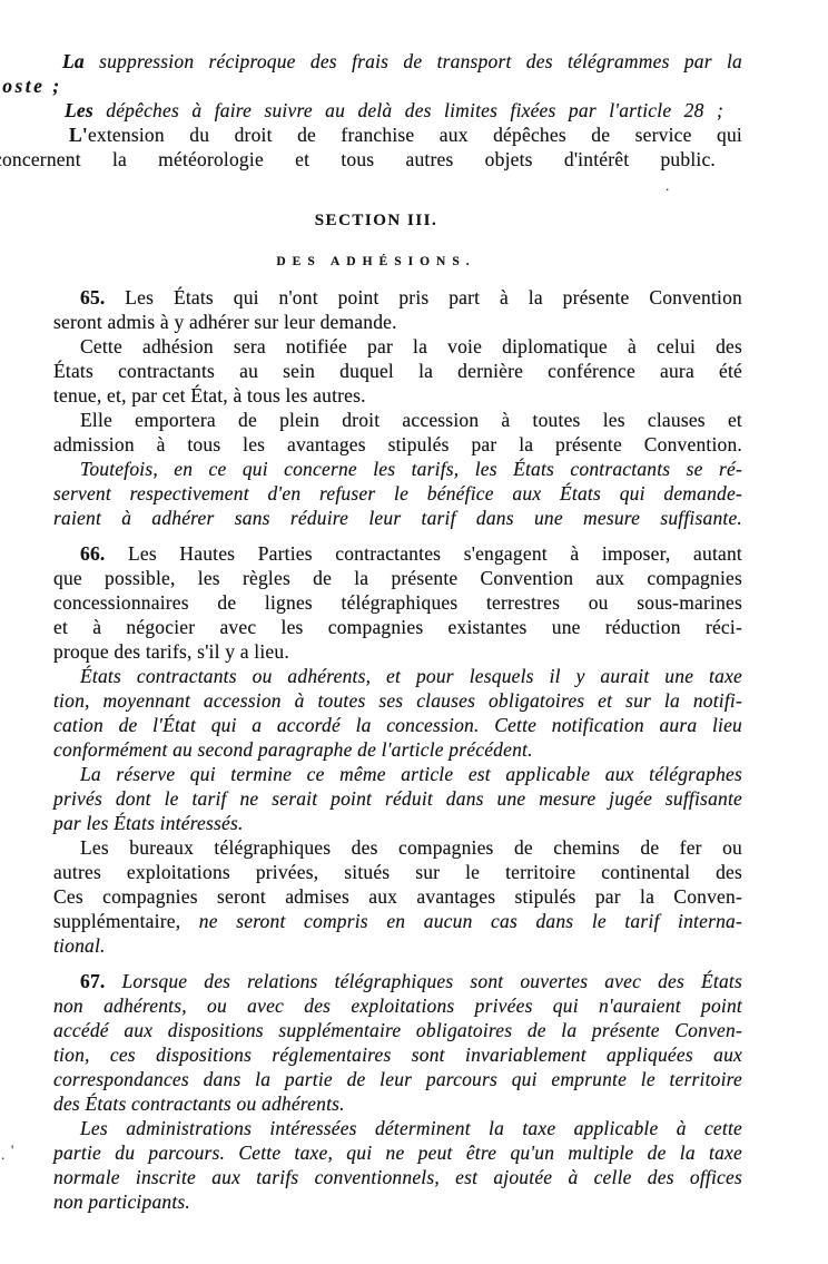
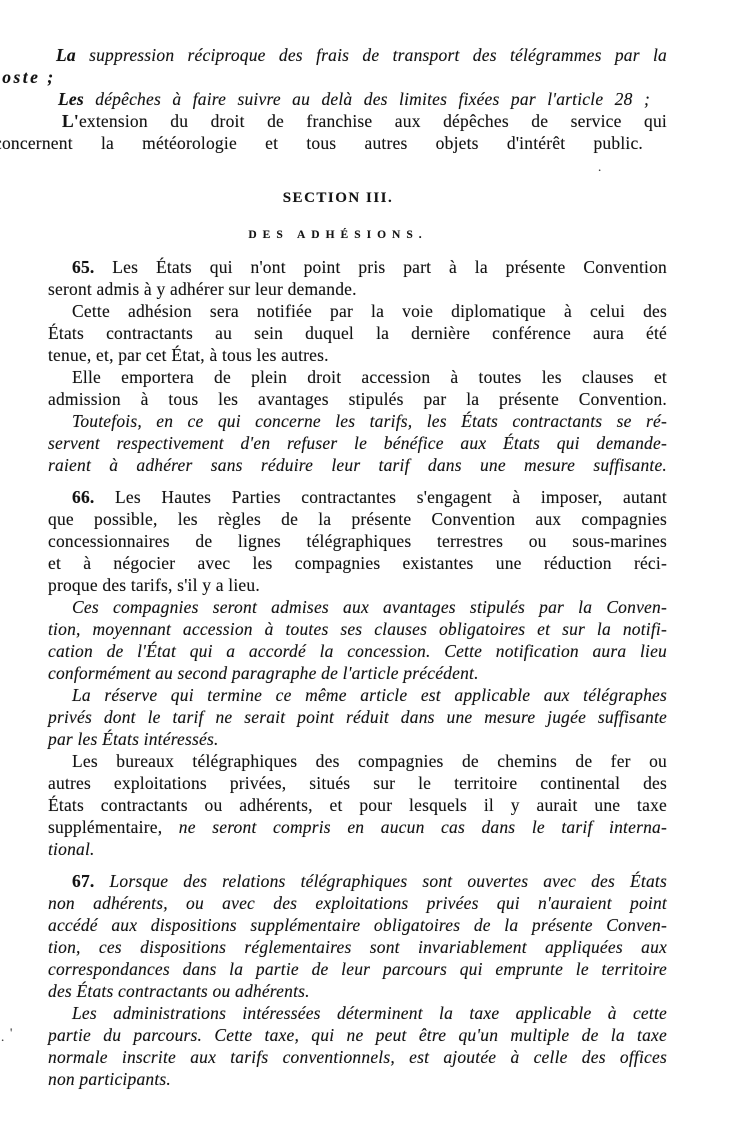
  La suppression réciproque des frais de transport des télégrammes par la
  oste ;
  Les dépêches à faire suivre au delà des limites fixées par l'article 28 ;
  L'extension du droit de franchise aux dépêches de service qui
  oncernent la météorologie et tous autres objets d'intérêt public.
  SECTION III.
  DES ADHÉSIONS.
  65. Les États qui n'ont point pris part à la présente Convention
  seront admis à y adhérer sur leur demande.
  Cette adhésion sera notifiée par la voie diplomatique à celui des
  États contractants au sein duquel la dernière conférence aura été
  tenue, et, par cet État, à tous les autres.
  Elle emportera de plein droit accession à toutes les clauses et
  admission à tous les avantages stipulés par la présente Convention.
  Toutefois, en ce qui concerne les tarifs, les États contractants se ré-
  servent respectivement d'en refuser le bénéfice aux États qui demande-
  raient à adhérer sans réduire leur tarif dans une mesure suffisante.
  66. Les Hautes Parties contractantes s'engagent à imposer, autant
  que possible, les règles de la présente Convention aux compagnies
  concessionnaires de lignes télégraphiques terrestres ou sous-marines
  et à négocier avec les compagnies existantes une réduction réci-
  proque des tarifs, s'il y a lieu.
- États contractants ou adhérents, et pour lesquels il y aurait une taxe
+ Ces compagnies seront admises aux avantages stipulés par la Conven-
  tion, moyennant accession à toutes ses clauses obligatoires et sur la notifi-
  cation de l'État qui a accordé la concession. Cette notification aura lieu
  conformément au second paragraphe de l'article précédent.
  La réserve qui termine ce même article est applicable aux télégraphes
  privés dont le tarif ne serait point réduit dans une mesure jugée suffisante
  par les États intéressés.
  Les bureaux télégraphiques des compagnies de chemins de fer ou
  autres exploitations privées, situés sur le territoire continental des
- Ces compagnies seront admises aux avantages stipulés par la Conven-
+ États contractants ou adhérents, et pour lesquels il y aurait une taxe
  supplémentaire, ne seront compris en aucun cas dans le tarif interna-
  tional.
  67. Lorsque des relations télégraphiques sont ouvertes avec des États
  non adhérents, ou avec des exploitations privées qui n'auraient point
  accédé aux dispositions supplémentaire obligatoires de la présente Conven-
  tion, ces dispositions réglementaires sont invariablement appliquées aux
  correspondances dans la partie de leur parcours qui emprunte le territoire
  des États contractants ou adhérents.
  Les administrations intéressées déterminent la taxe applicable à cette
  partie du parcours. Cette taxe, qui ne peut être qu'un multiple de la taxe
  normale inscrite aux tarifs conventionnels, est ajoutée à celle des offices
  non participants.
  '
  .
  .
